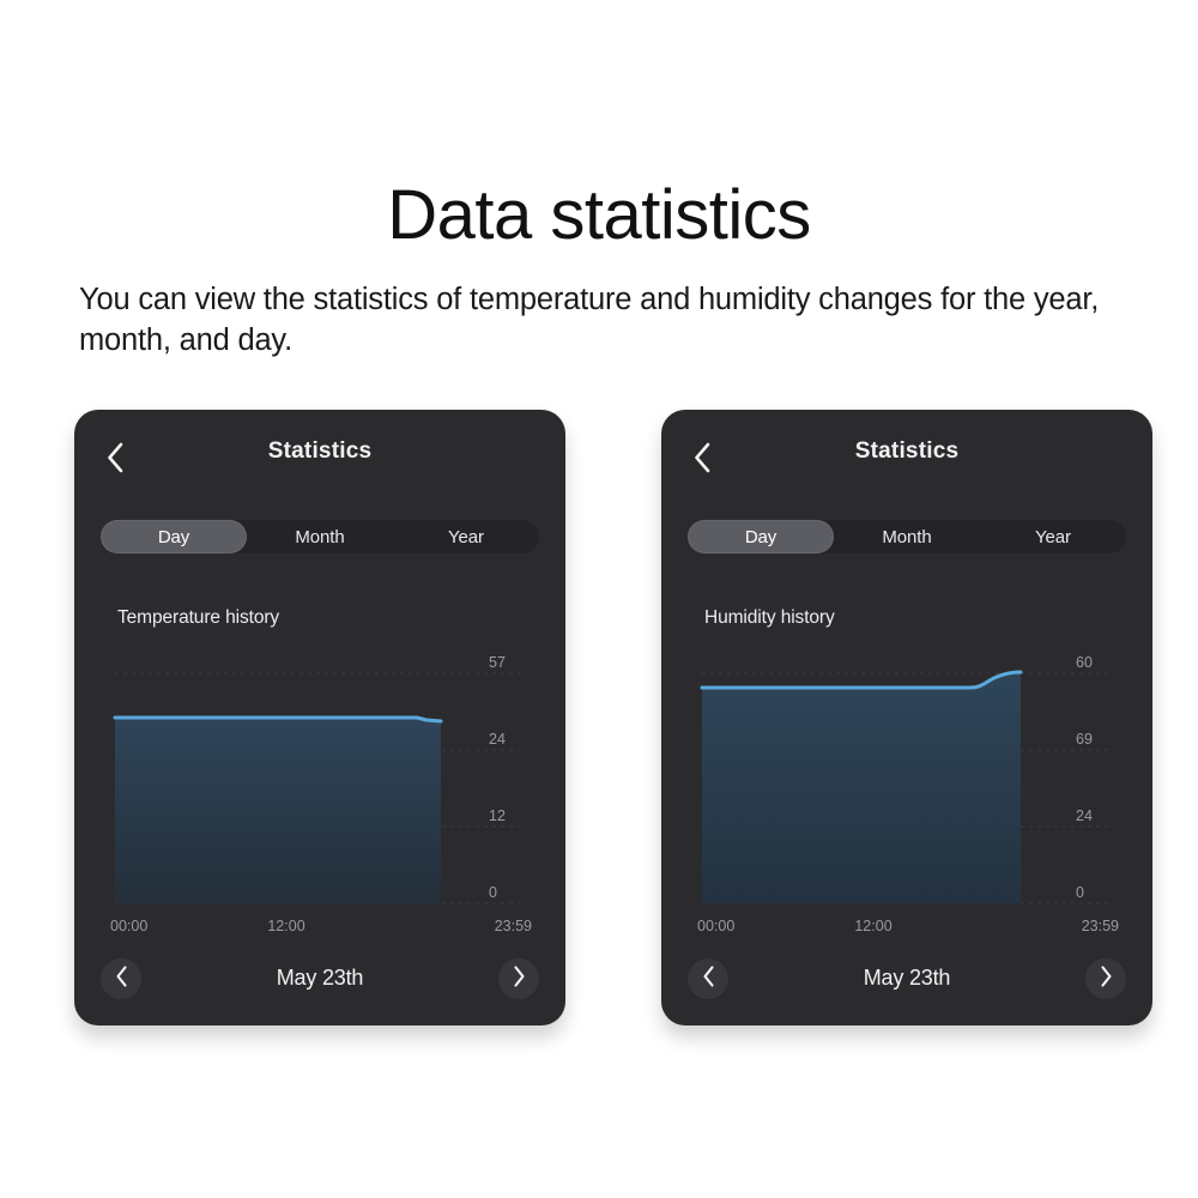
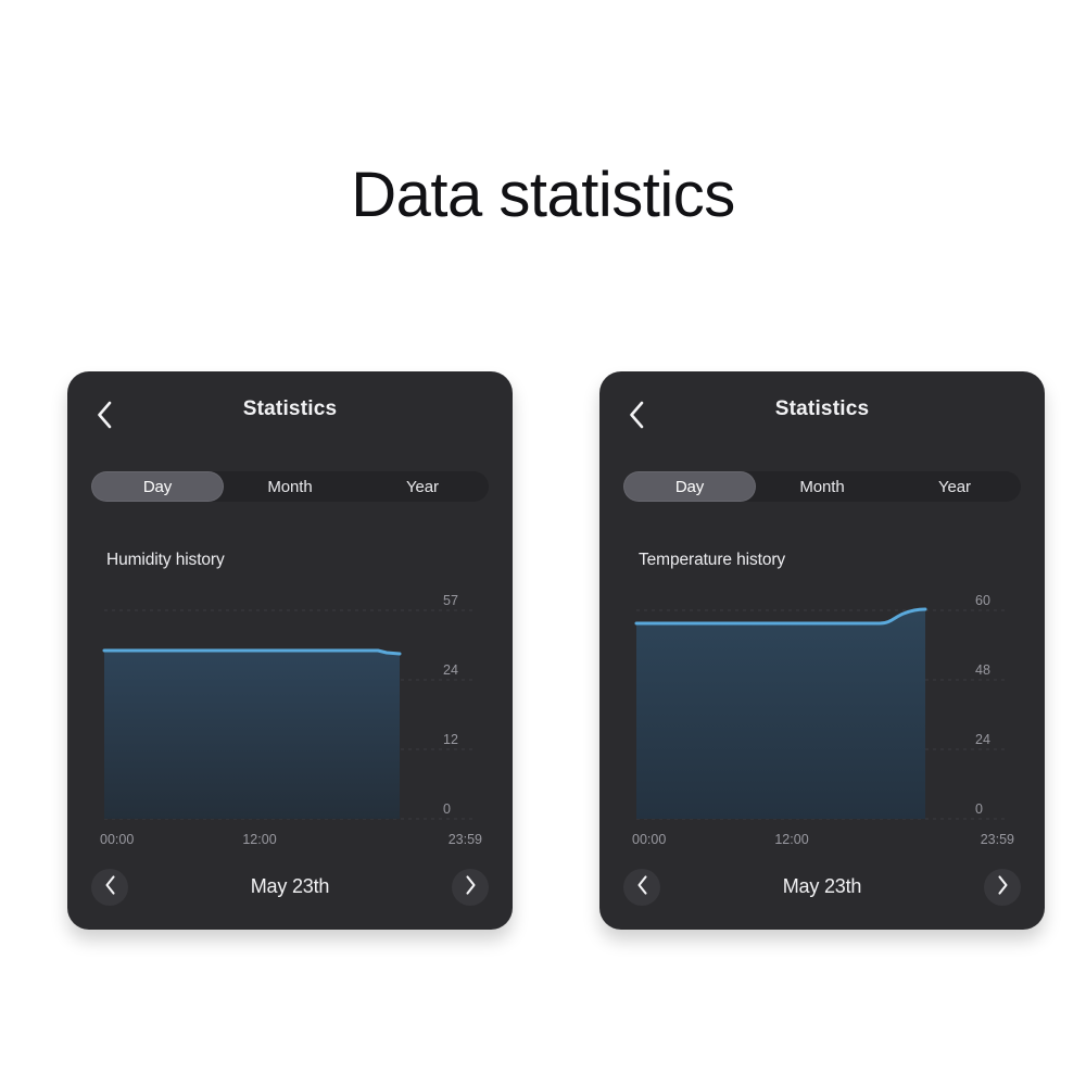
  Data statistics
- You can view the statistics of temperature and humidity changes for the year, month, and day.
  Statistics
  Day
  Month
  Year
- Temperature history
+ Humidity history
  57
  24
  12
  0
  00:00
  12:00
  23:59
  May 23th
  Statistics
  Day
  Month
  Year
- Humidity history
+ Temperature history
  60
- 69
+ 48
  24
  0
  00:00
  12:00
  23:59
  May 23th
